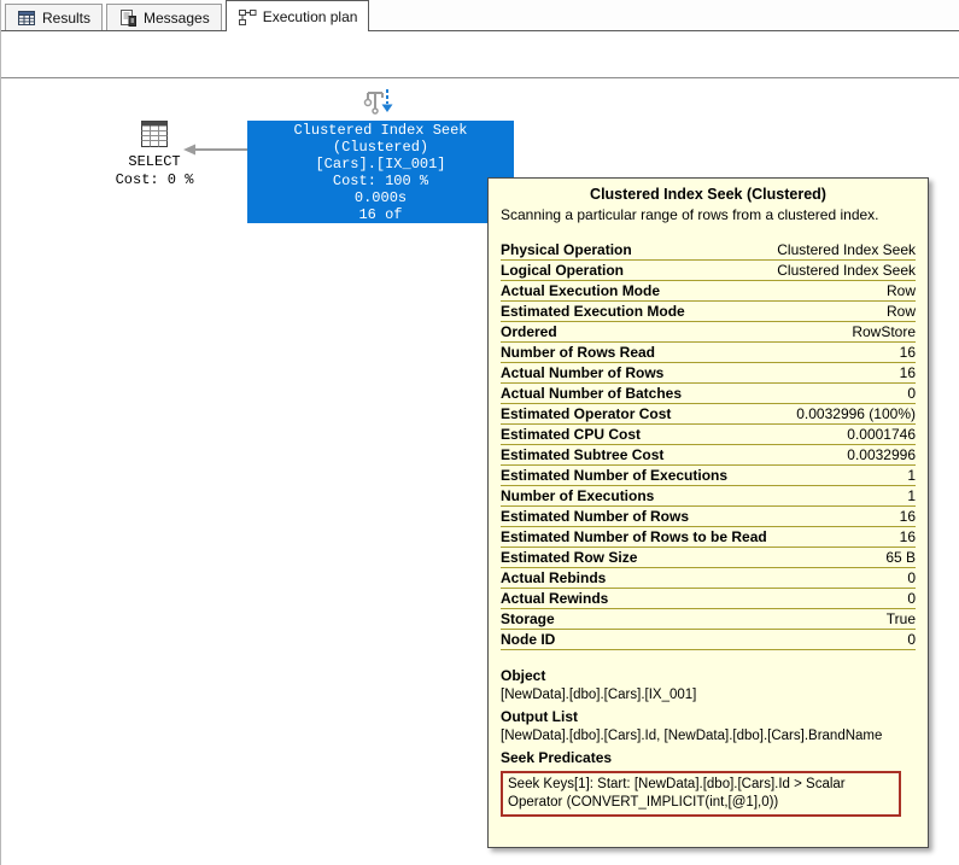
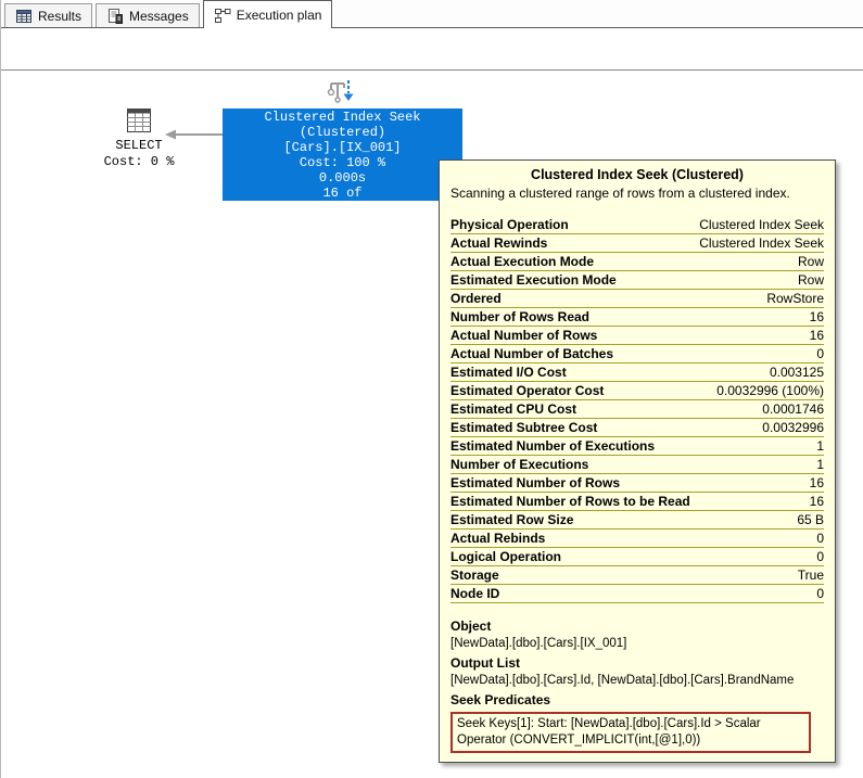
  Results
  Messages
  Execution plan
  SELECT
  Cost: 0 %
  Clustered Index Seek (Clustered)
  [Cars].[IX_001]
  Cost: 100 %
  0.000s
  16 of
  Clustered Index Seek (Clustered)
- Scanning a particular range of rows from a clustered index.
+ Scanning a clustered range of rows from a clustered index.
  Physical Operation
  Clustered Index Seek
- Logical Operation
+ Actual Rewinds
  Clustered Index Seek
  Actual Execution Mode
  Row
  Estimated Execution Mode
  Row
  Ordered
  RowStore
  Number of Rows Read
  16
  Actual Number of Rows
  16
  Actual Number of Batches
  0
+ Estimated I/O Cost
+ 0.003125
  Estimated Operator Cost
  0.0032996 (100%)
  Estimated CPU Cost
  0.0001746
  Estimated Subtree Cost
  0.0032996
  Estimated Number of Executions
  1
  Number of Executions
  1
  Estimated Number of Rows
  16
  Estimated Number of Rows to be Read
  16
  Estimated Row Size
  65 B
  Actual Rebinds
  0
- Actual Rewinds
+ Logical Operation
  0
  Storage
  True
  Node ID
  0
  Object
  [NewData].[dbo].[Cars].[IX_001]
  Output List
  [NewData].[dbo].[Cars].Id, [NewData].[dbo].[Cars].BrandName
  Seek Predicates
  Seek Keys[1]: Start: [NewData].[dbo].[Cars].Id > Scalar Operator (CONVERT_IMPLICIT(int,[@1],0))
